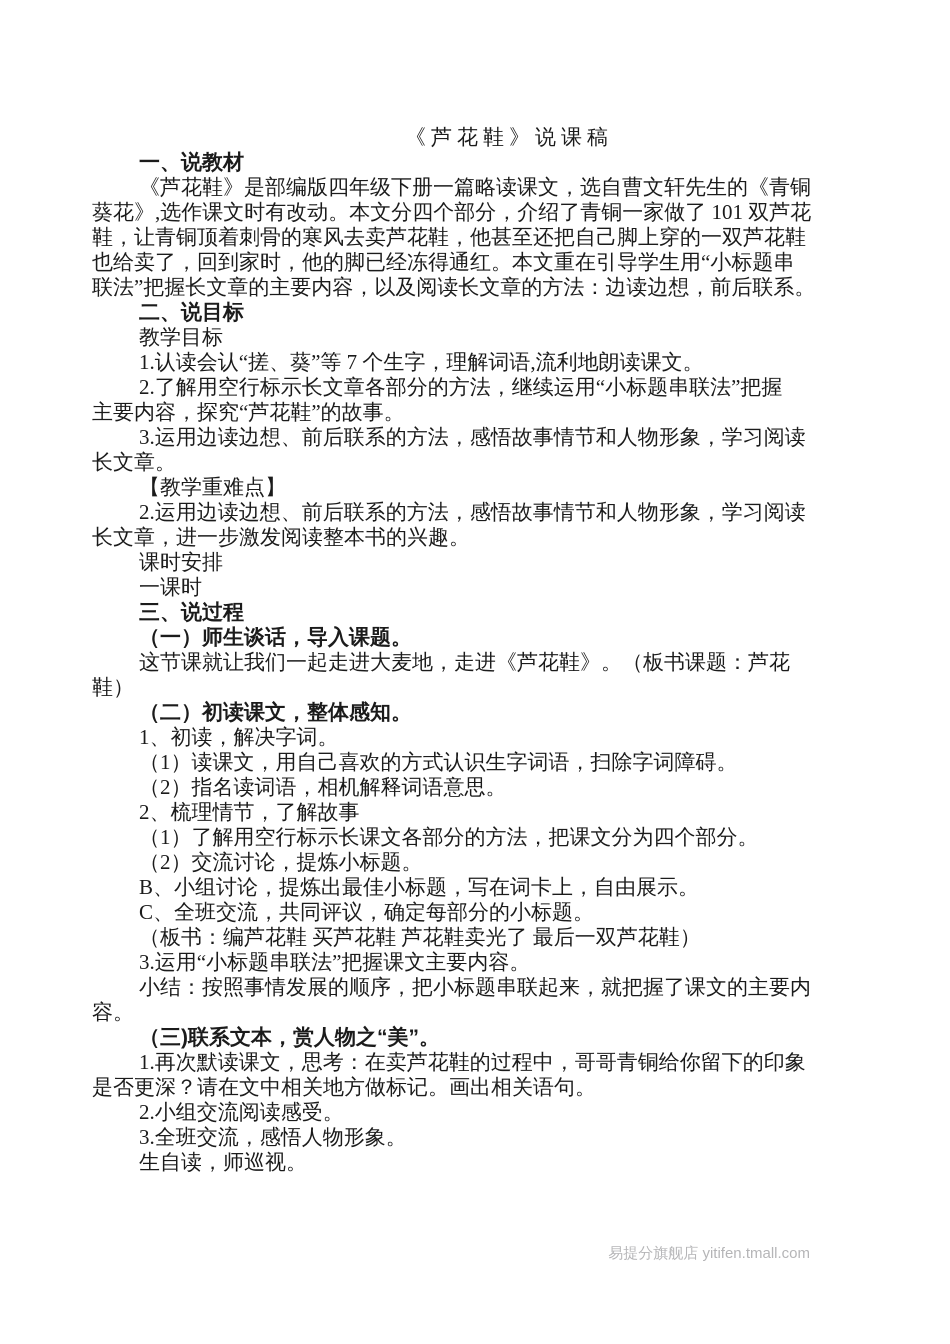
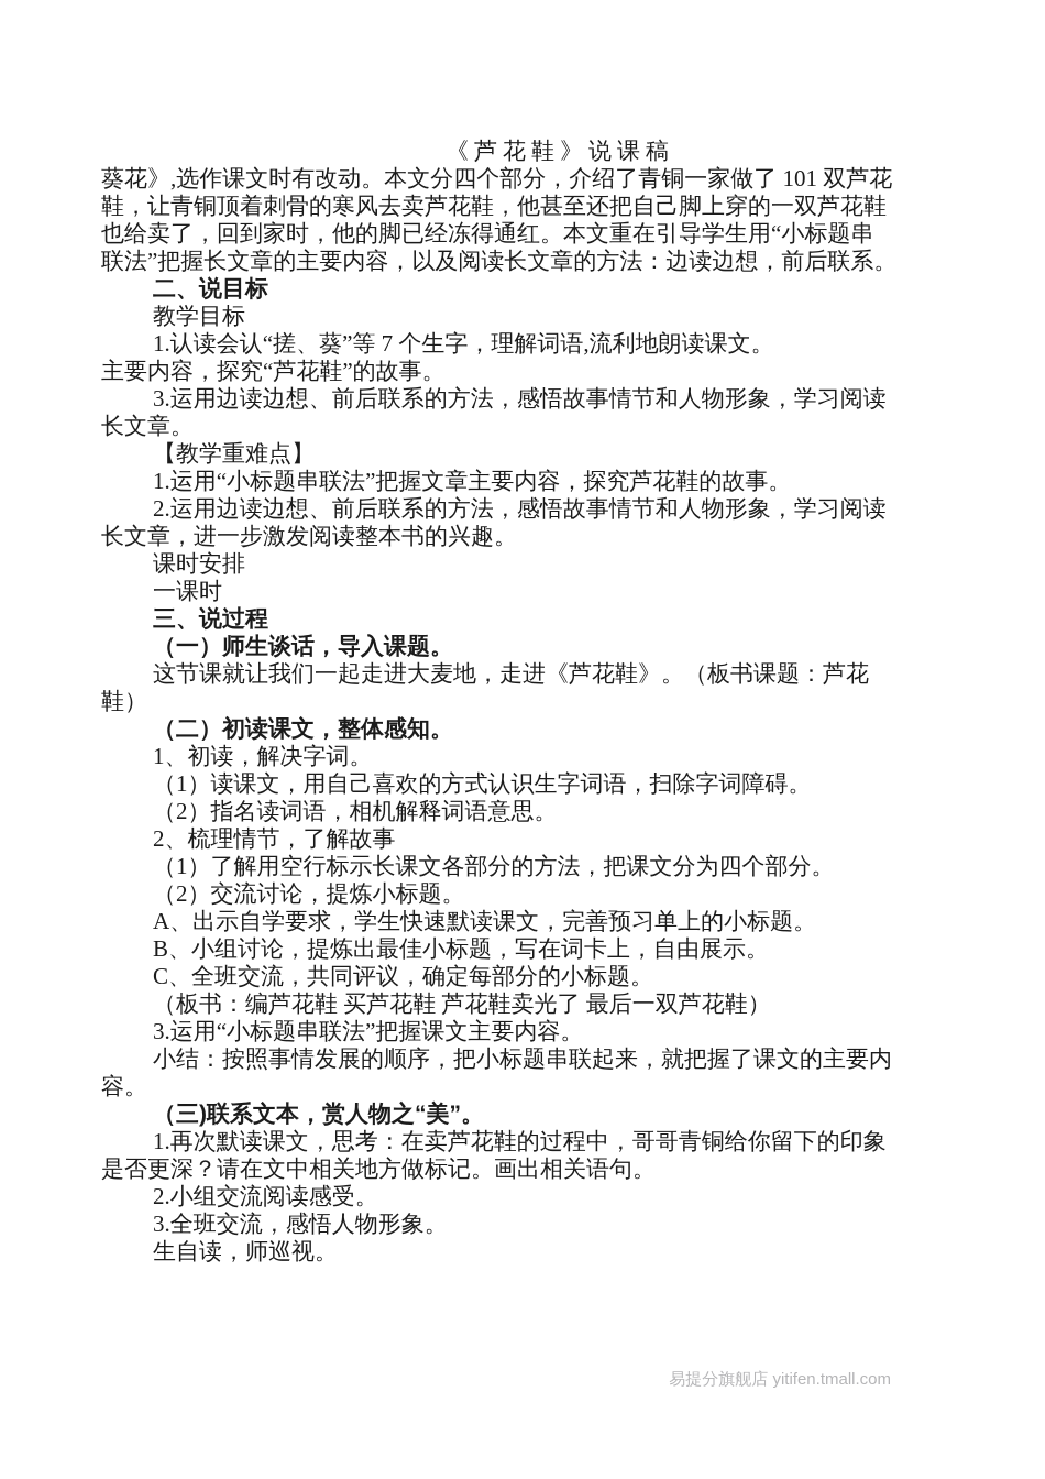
  《芦花鞋》说课稿
- 一、说教材
- 《芦花鞋》是部编版四年级下册一篇略读课文，选自曹文轩先生的《青铜
  葵花》,选作课文时有改动。本文分四个部分，介绍了青铜一家做了 101 双芦花
  鞋，让青铜顶着刺骨的寒风去卖芦花鞋，他甚至还把自己脚上穿的一双芦花鞋
  也给卖了，回到家时，他的脚已经冻得通红。本文重在引导学生用“小标题串
  联法”把握长文章的主要内容，以及阅读长文章的方法：边读边想，前后联系。
  二、说目标
  教学目标
  1.认读会认“搓、葵”等 7 个生字，理解词语,流利地朗读课文。
- 2.了解用空行标示长文章各部分的方法，继续运用“小标题串联法”把握
  主要内容，探究“芦花鞋”的故事。
  3.运用边读边想、前后联系的方法，感悟故事情节和人物形象，学习阅读
  长文章。
  【教学重难点】
+ 1.运用“小标题串联法”把握文章主要内容，探究芦花鞋的故事。
  2.运用边读边想、前后联系的方法，感悟故事情节和人物形象，学习阅读
  长文章，进一步激发阅读整本书的兴趣。
  课时安排
  一课时
  三、说过程
  （一）师生谈话，导入课题。
  这节课就让我们一起走进大麦地，走进《芦花鞋》。（板书课题：芦花
  鞋）
  （二）初读课文，整体感知。
  1、初读，解决字词。
  （1）读课文，用自己喜欢的方式认识生字词语，扫除字词障碍。
  （2）指名读词语，相机解释词语意思。
  2、梳理情节，了解故事
  （1）了解用空行标示长课文各部分的方法，把课文分为四个部分。
  （2）交流讨论，提炼小标题。
+ A、出示自学要求，学生快速默读课文，完善预习单上的小标题。
  B、小组讨论，提炼出最佳小标题，写在词卡上，自由展示。
  C、全班交流，共同评议，确定每部分的小标题。
  （板书：编芦花鞋 买芦花鞋 芦花鞋卖光了 最后一双芦花鞋）
  3.运用“小标题串联法”把握课文主要内容。
  小结：按照事情发展的顺序，把小标题串联起来，就把握了课文的主要内
  容。
  （三)联系文本，赏人物之“美”。
  1.再次默读课文，思考：在卖芦花鞋的过程中，哥哥青铜给你留下的印象
  是否更深？请在文中相关地方做标记。画出相关语句。
  2.小组交流阅读感受。
  3.全班交流，感悟人物形象。
  生自读，师巡视。
  易提分旗舰店 yitifen.tmall.com
